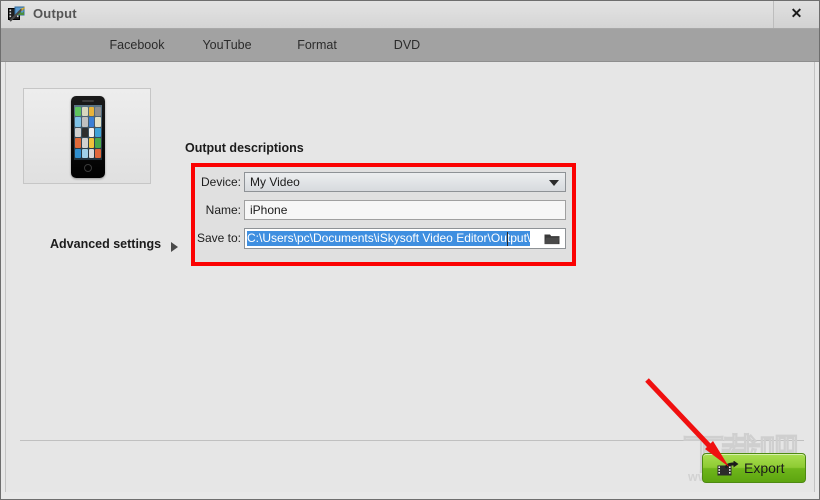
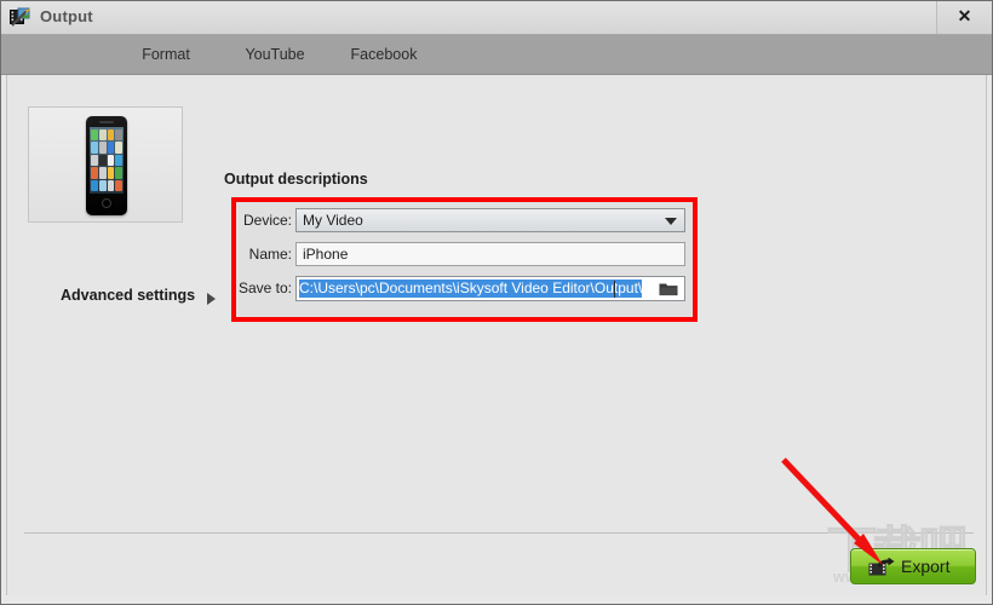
  Output
  ✕
- Facebook
+ Format
  YouTube
- Format
+ Facebook
- DVD
  Output descriptions
  Device:
  My Video
  Name:
  iPhone
  Save to:
  C:\Users\pc\Documents\iSkysoft Video Editor\Output\
  Advanced settings
  Export
